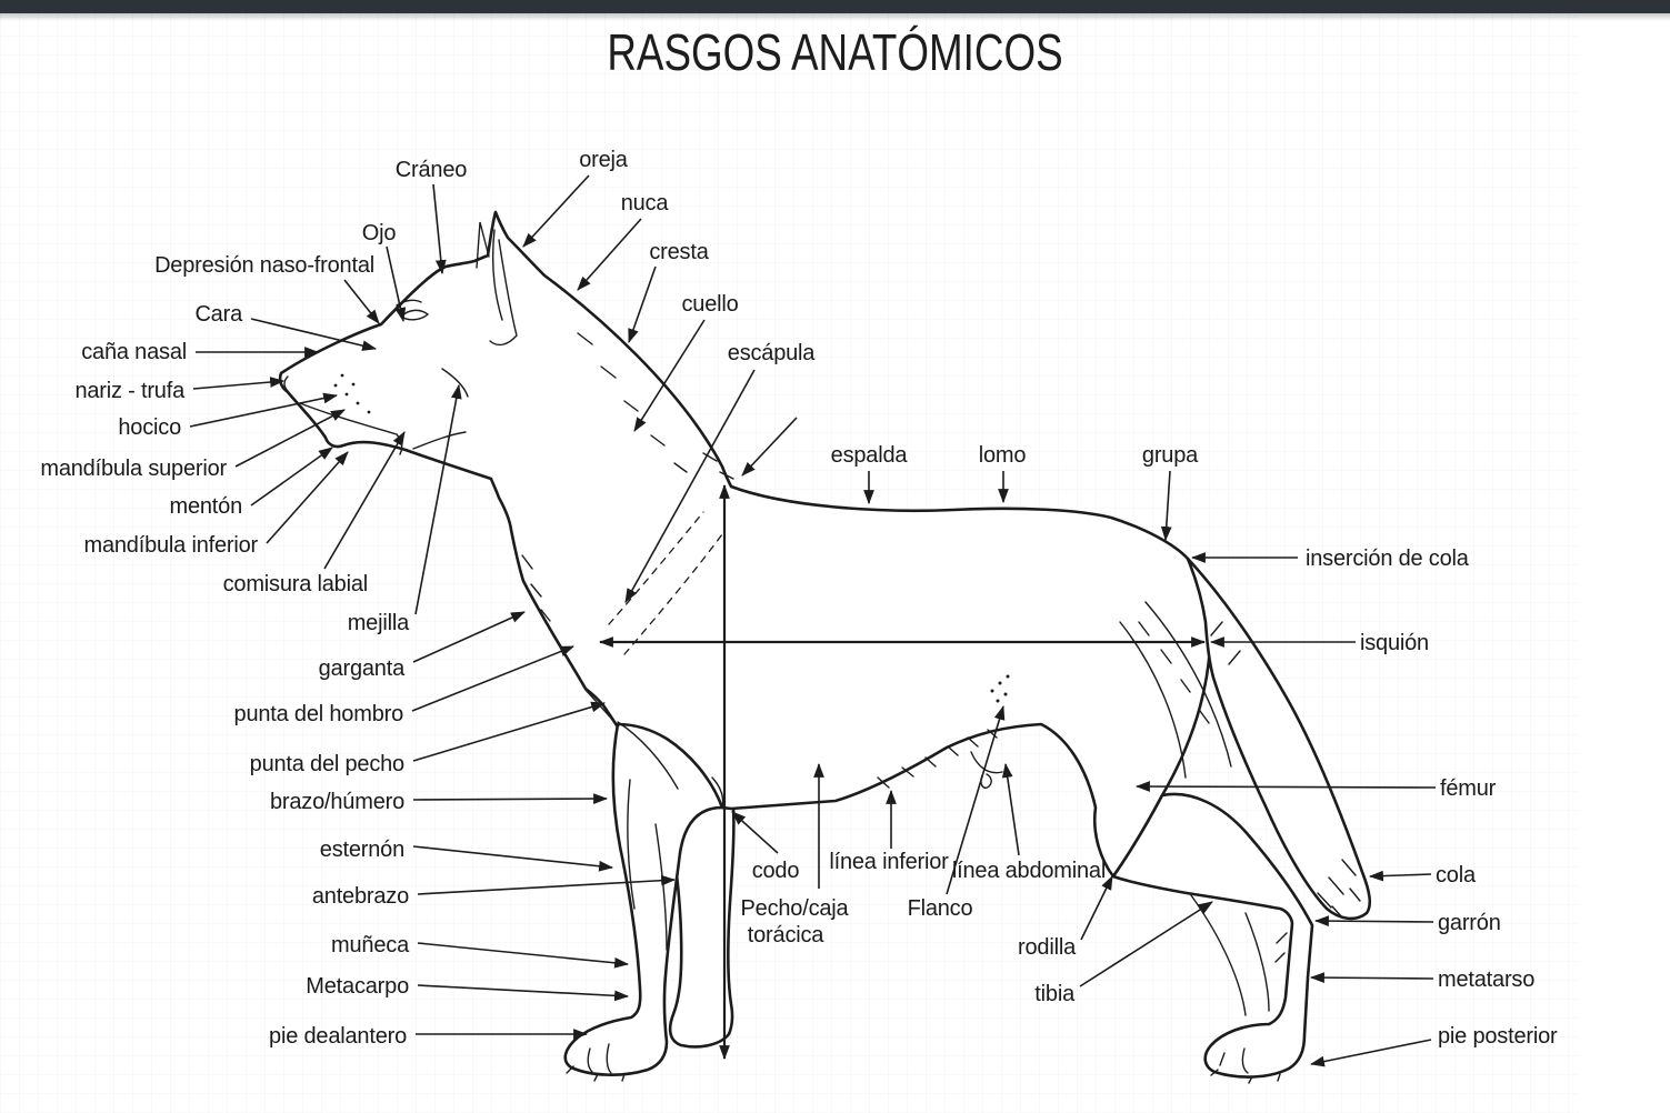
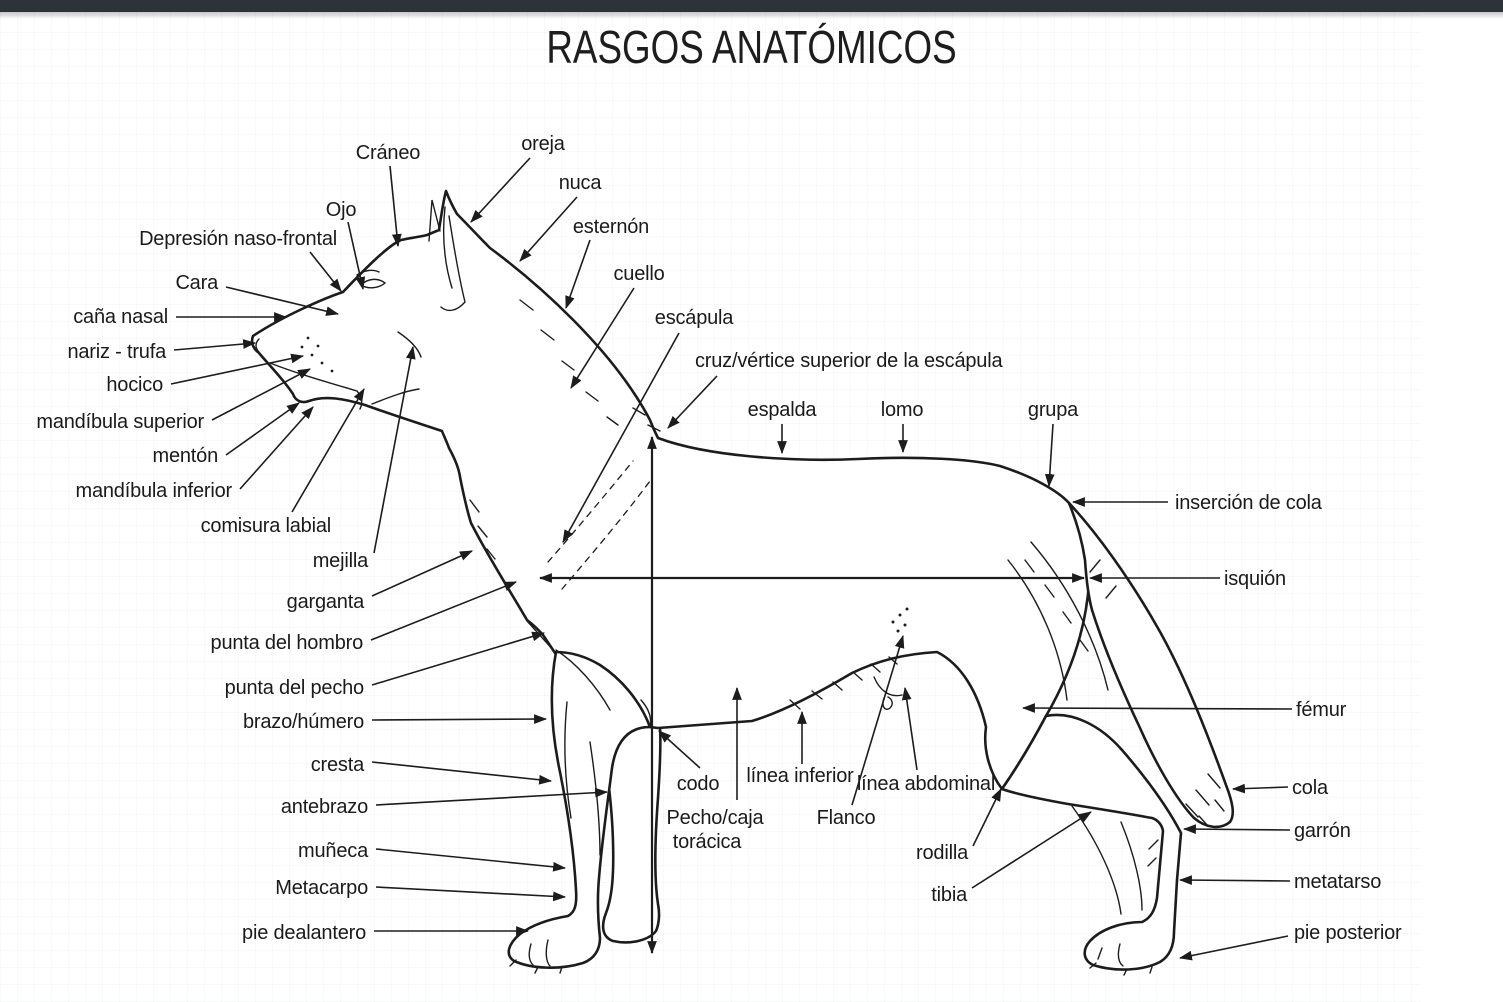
  RASGOS ANATÓMICOS
  Cráneo
  oreja
  nuca
  Ojo
- cresta
+ esternón
  Depresión naso-frontal
  cuello
  Cara
  escápula
  caña nasal
+ cruz/vértice superior de la escápula
  nariz - trufa
  espalda
  lomo
  grupa
  hocico
  mandíbula superior
  mentón
  inserción de cola
  mandíbula inferior
  comisura labial
  mejilla
  isquión
  garganta
  punta del hombro
  punta del pecho
  brazo/húmero
  fémur
- esternón
+ cresta
  codo
  línea inferior
  ínea abdominal
  antebrazo
  cola
  Pecho/caja
  torácica
  Flanco
  garrón
  muñeca
  rodilla
  metatarso
  Metacarpo
  tibia
  pie dealantero
  pie posterior
